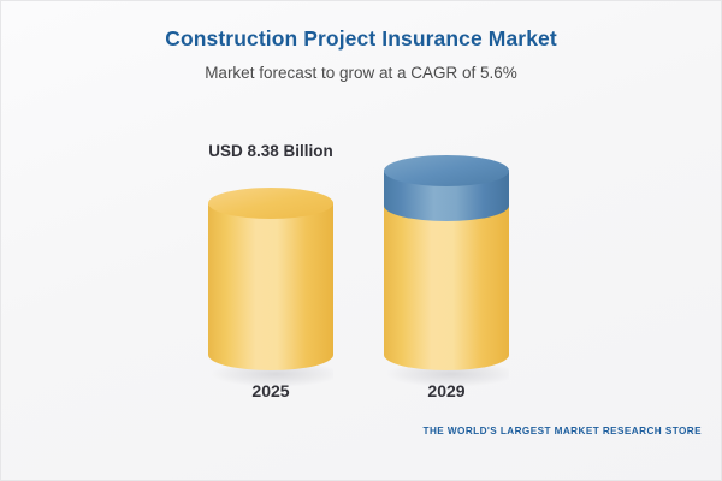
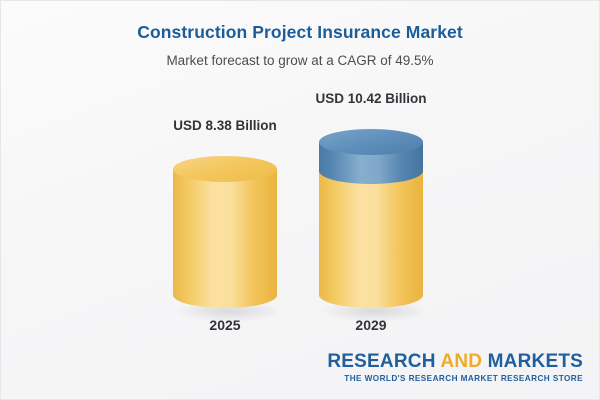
  Construction Project Insurance Market
- Market forecast to grow at a CAGR of 5.6%
+ Market forecast to grow at a CAGR of 49.5%
  USD 8.38 Billion
  2025
+ USD 10.42 Billion
  2029
+ RESEARCH AND MARKETS
- THE WORLD'S LARGEST MARKET RESEARCH STORE
+ THE WORLD'S RESEARCH MARKET RESEARCH STORE
